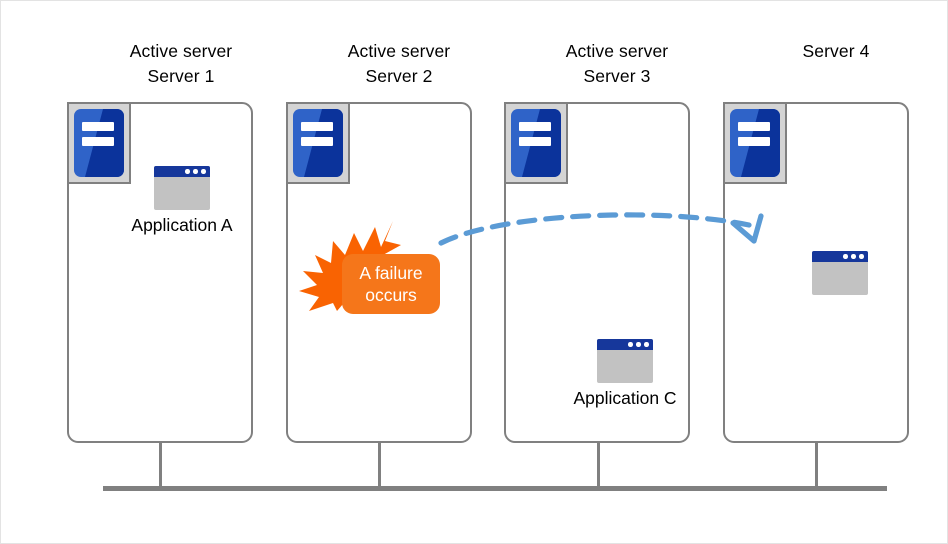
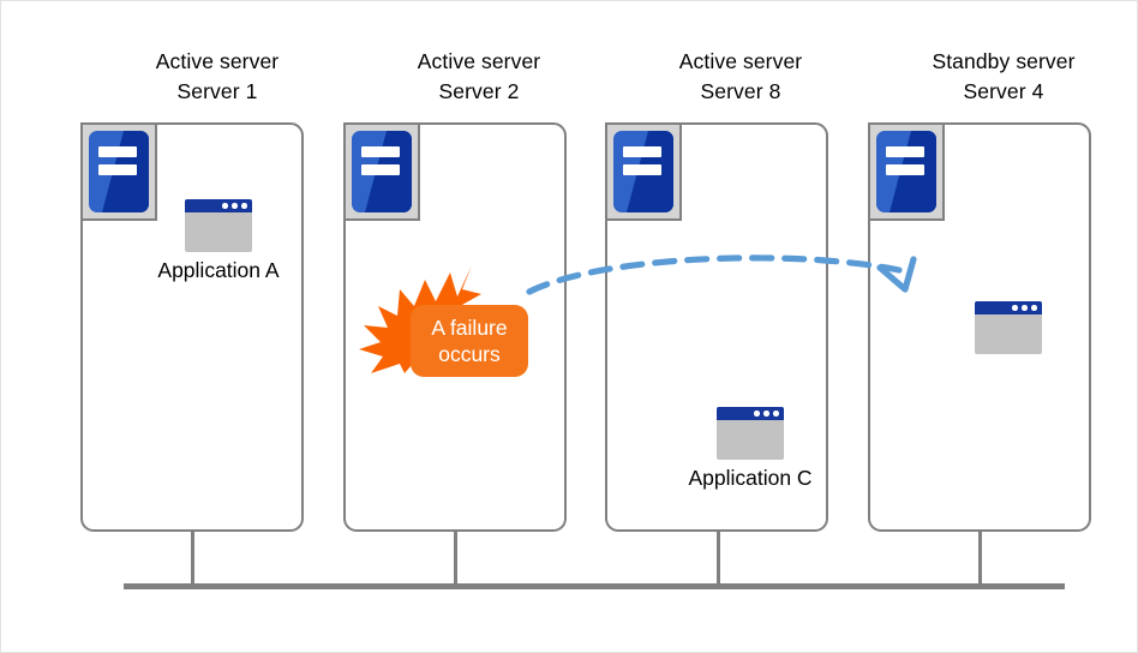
  Active server
  Server 1
  Active server
  Server 2
  Active server
- Server 3
+ Server 8
+ Standby server
  Server 4
  Application A
  Application C
  A failure
  occurs
